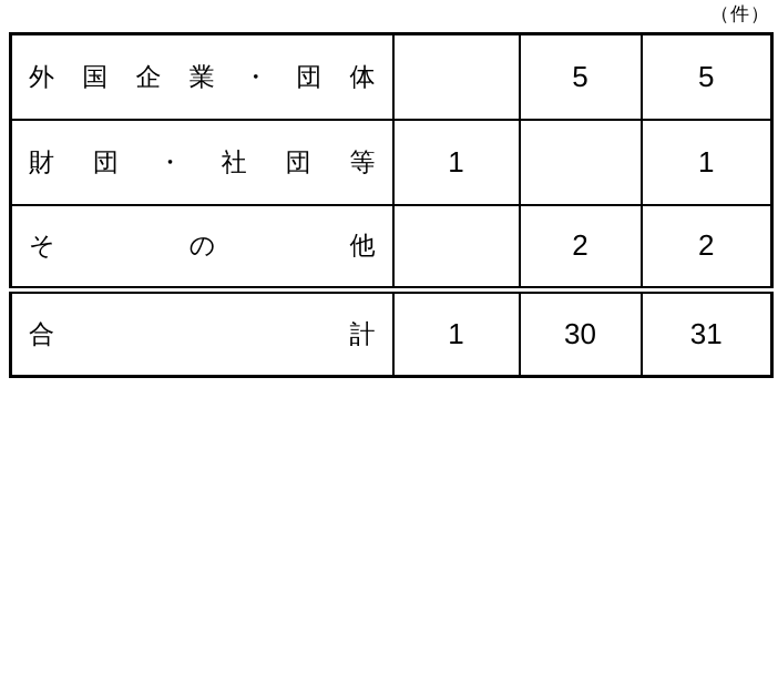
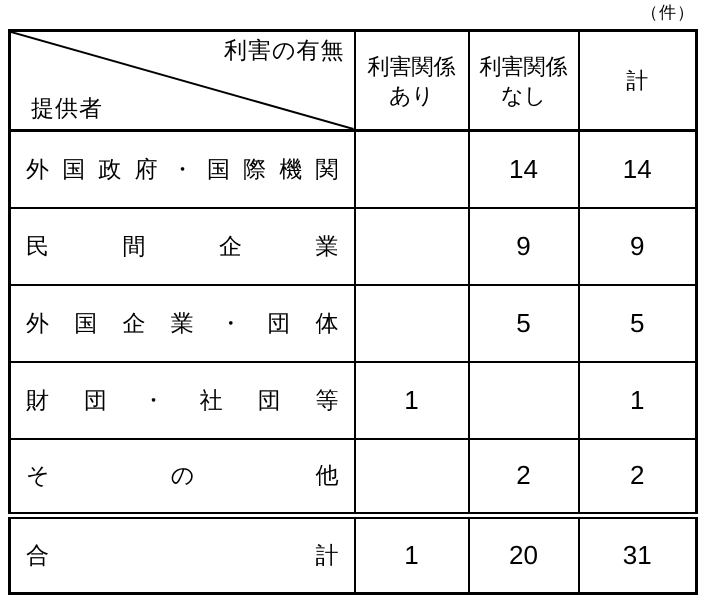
  （件）
+ 利害の有無 提供者	利害関係 あり	利害関係 なし	計
+ 外 国 政 府 ・ 国 際 機 関		14	14
+ 民 間 企 業		9	9
  外 国 企 業 ・ 団 体		5	5
  財 団 ・ 社 団 等	1		1
  そ の 他		2	2
- 合 計	1	30	31
+ 合 計	1	20	31
